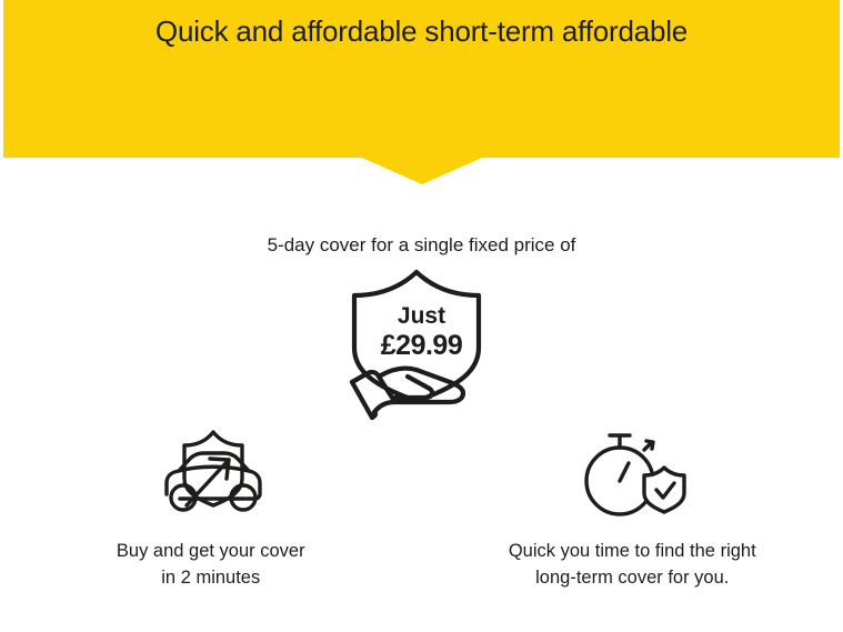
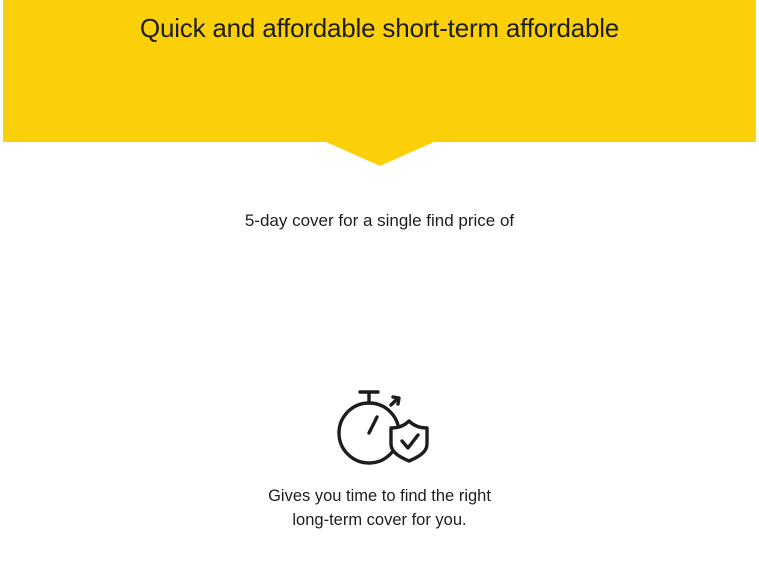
  Quick and affordable short-term affordable
- 5-day cover for a single fixed price of
+ 5-day cover for a single find price of
- Just
- £29.99
- Buy and get your cover
- in 2 minutes
- Quick you time to find the right
+ Gives you time to find the right
  long-term cover for you.
